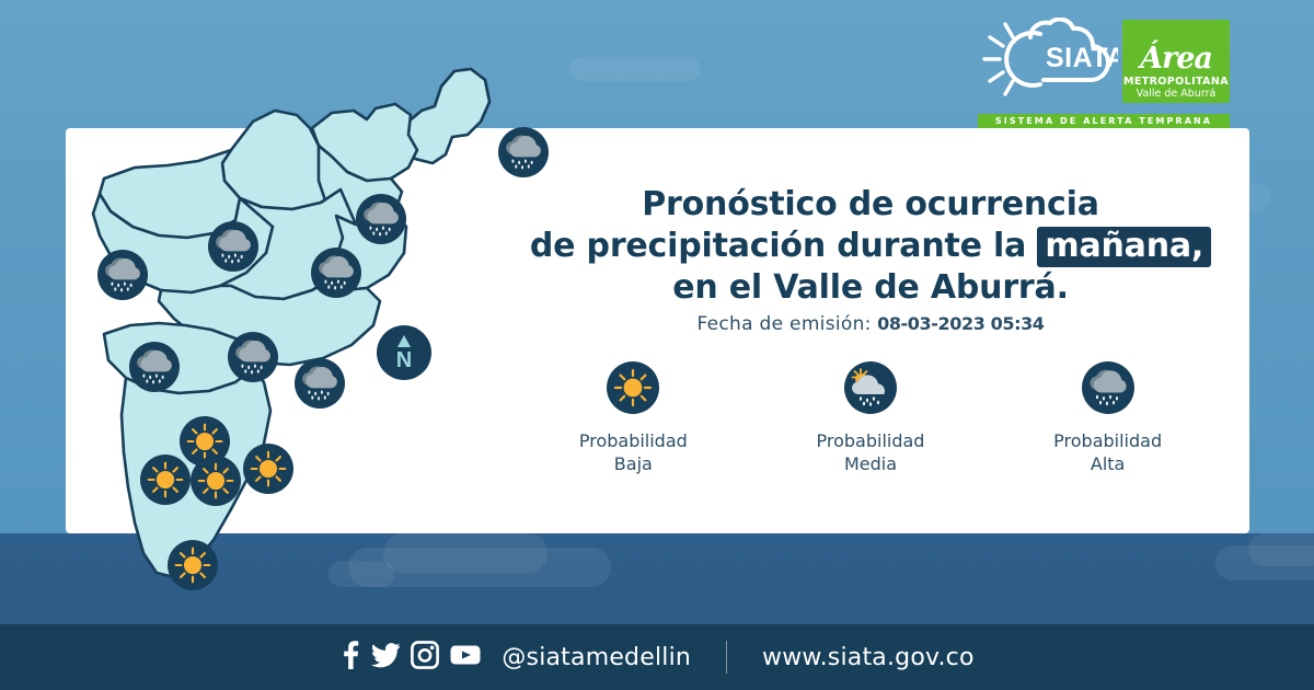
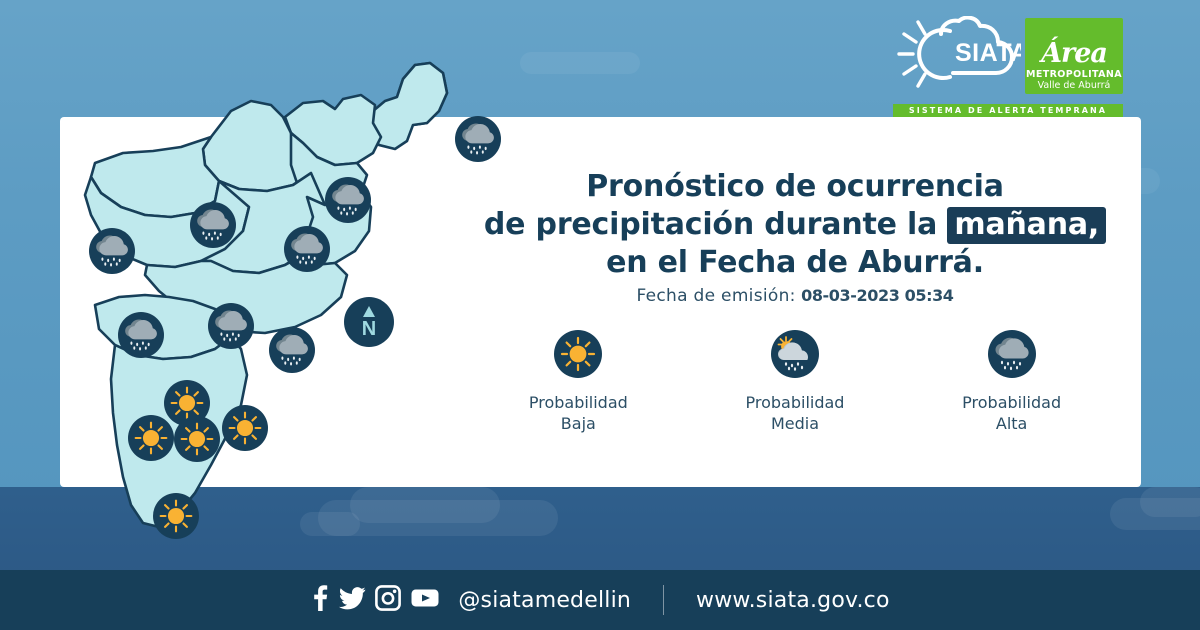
  SIATA
  Área
  METROPOLITANA
  Valle de Aburrá
  SISTEMA DE ALERTA TEMPRANA
  N
  Pronóstico de ocurrencia
  de precipitación durante la mañana,
- en el Valle de Aburrá.
+ en el Fecha de Aburrá.
  Fecha de emisión: 08-03-2023 05:34
  Probabilidad
  Baja
  Probabilidad
  Media
  Probabilidad
  Alta
  @siatamedellin
  www.siata.gov.co
